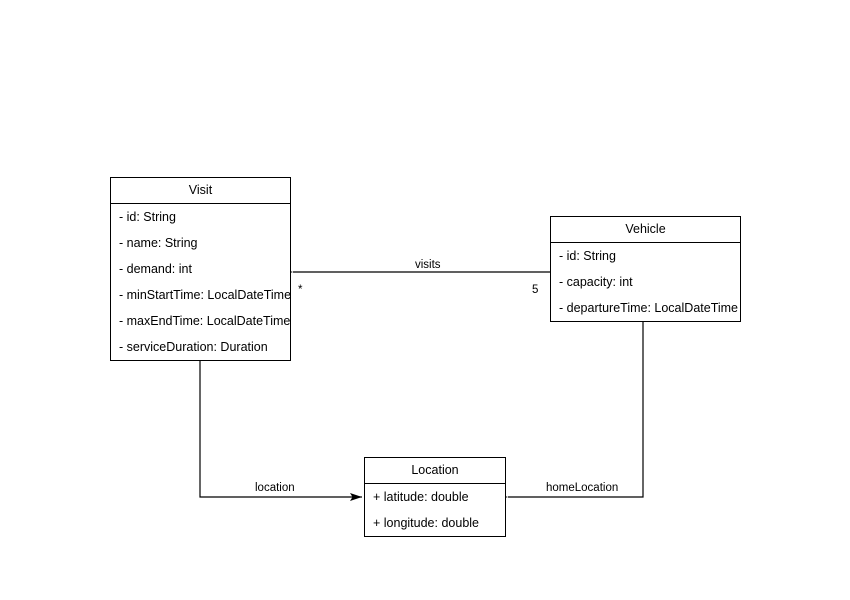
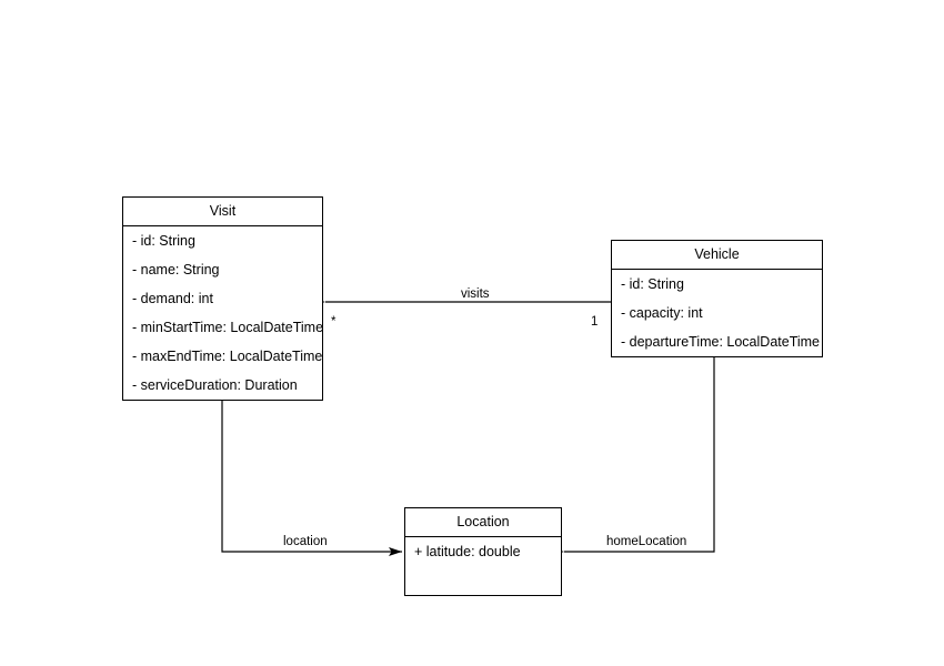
  visits
  *
- 5
+ 1
  location
  homeLocation
  Visit
  - id: String
  - name: String
  - demand: int
  - minStartTime: LocalDateTime
  - maxEndTime: LocalDateTime
  - serviceDuration: Duration
  Vehicle
  - id: String
  - capacity: int
  - departureTime: LocalDateTime
  Location
  + latitude: double
- + longitude: double
